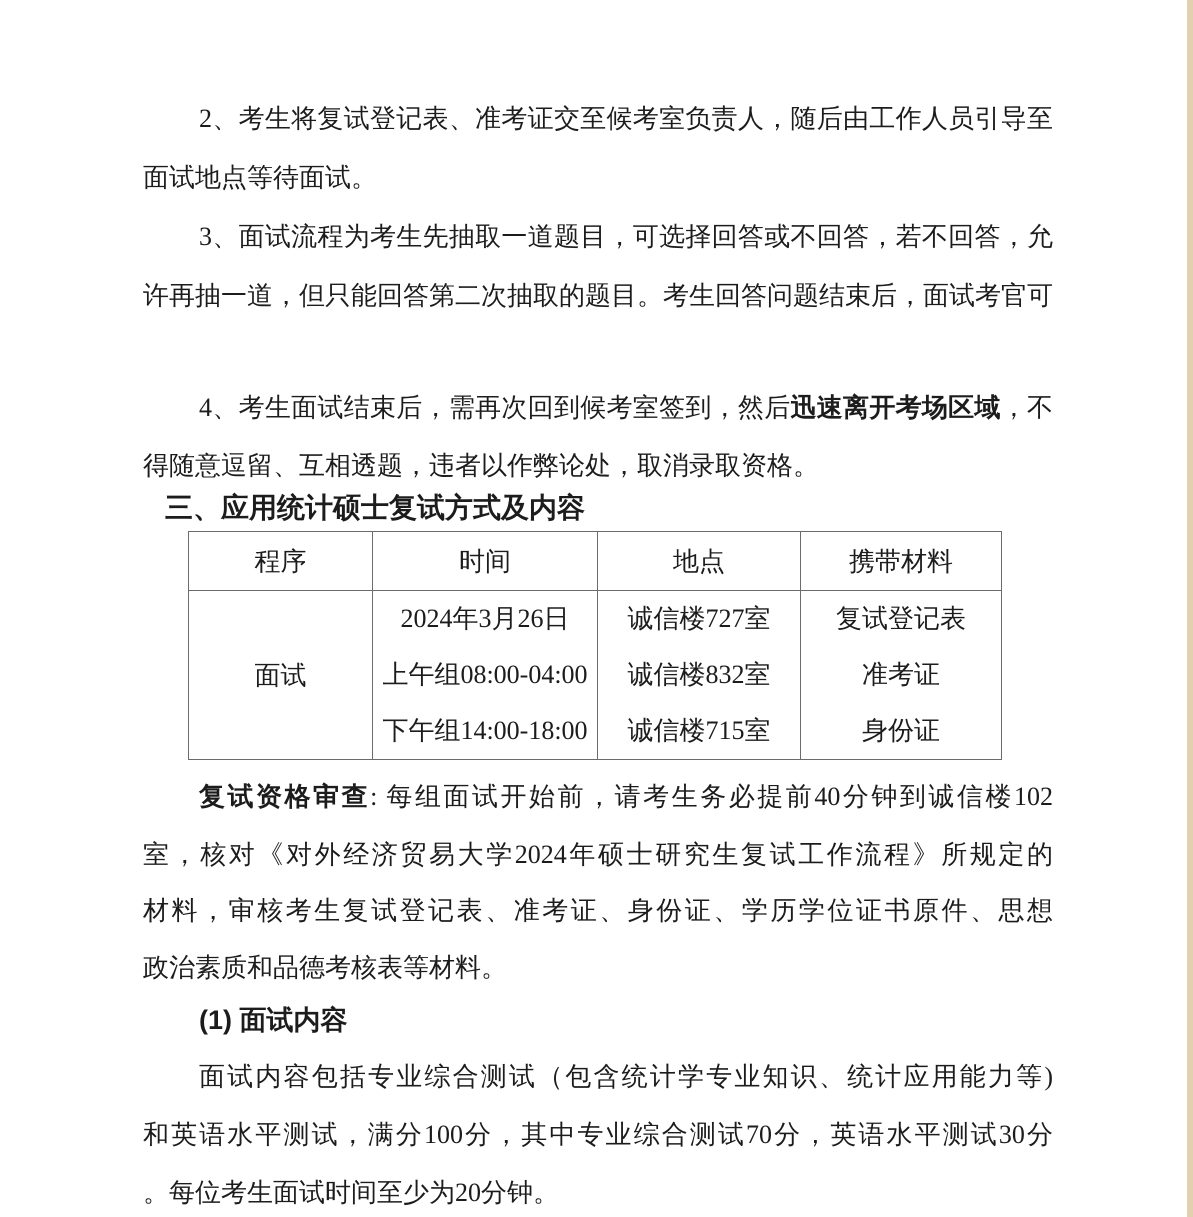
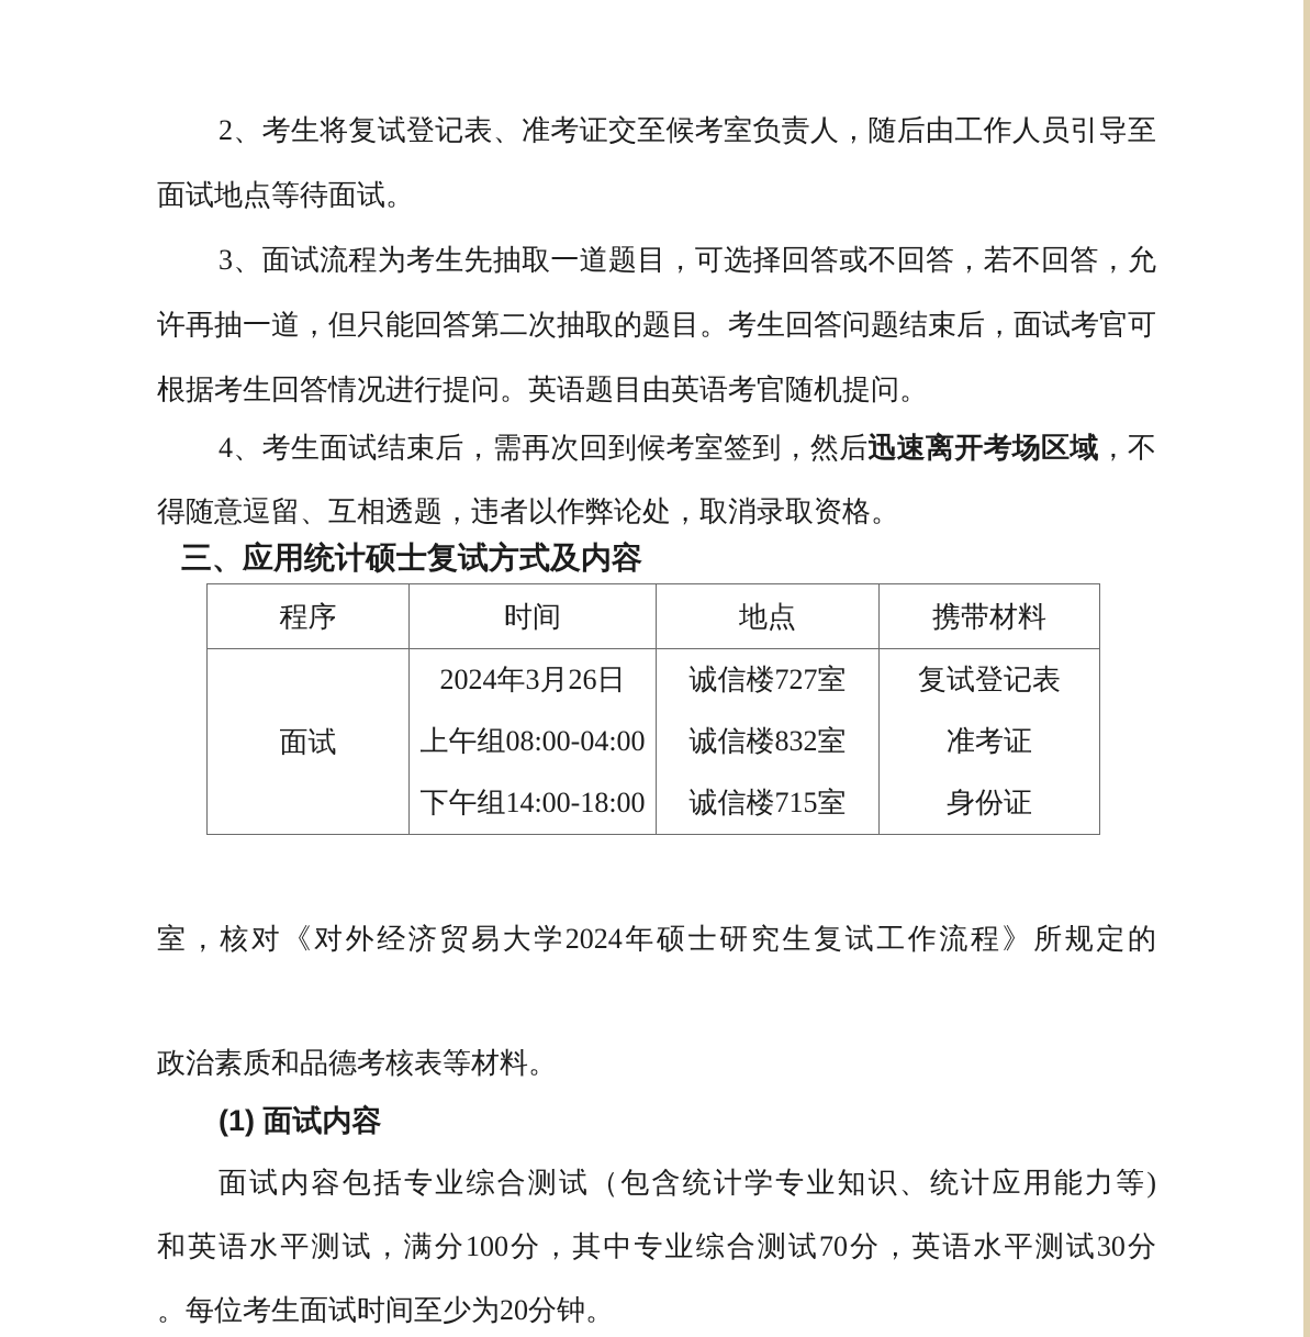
  2、考生将复试登记表、准考证交至候考室负责人，随后由工作人员引导至
  面试地点等待面试。
  3、面试流程为考生先抽取一道题目，可选择回答或不回答，若不回答，允
  许再抽一道，但只能回答第二次抽取的题目。考生回答问题结束后，面试考官可
+ 根据考生回答情况进行提问。英语题目由英语考官随机提问。
  4、考生面试结束后，需再次回到候考室签到，然后迅速离开考场区域，不
  得随意逗留、互相透题，违者以作弊论处，取消录取资格。
  三、应用统计硕士复试方式及内容
- 复试资格审查: 每组面试开始前，请考生务必提前40分钟到诚信楼102
  室，核对《对外经济贸易大学2024年硕士研究生复试工作流程》所规定的
- 材料，审核考生复试登记表、准考证、身份证、学历学位证书原件、思想
  政治素质和品德考核表等材料。
  (1) 面试内容
  面试内容包括专业综合测试（包含统计学专业知识、统计应用能力等)
  和英语水平测试，满分100分，其中专业综合测试70分，英语水平测试30分
  。每位考生面试时间至少为20分钟。
  程序	时间	地点	携带材料
  面试	2024年3月26日 上午组08:00-04:00 下午组14:00-18:00	诚信楼727室 诚信楼832室 诚信楼715室	复试登记表 准考证 身份证
